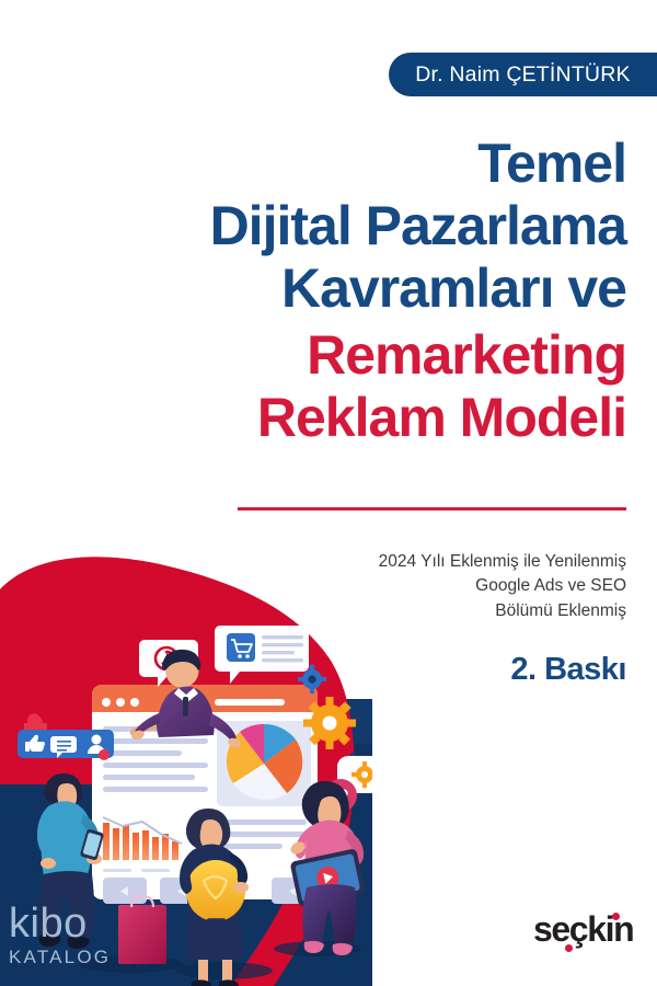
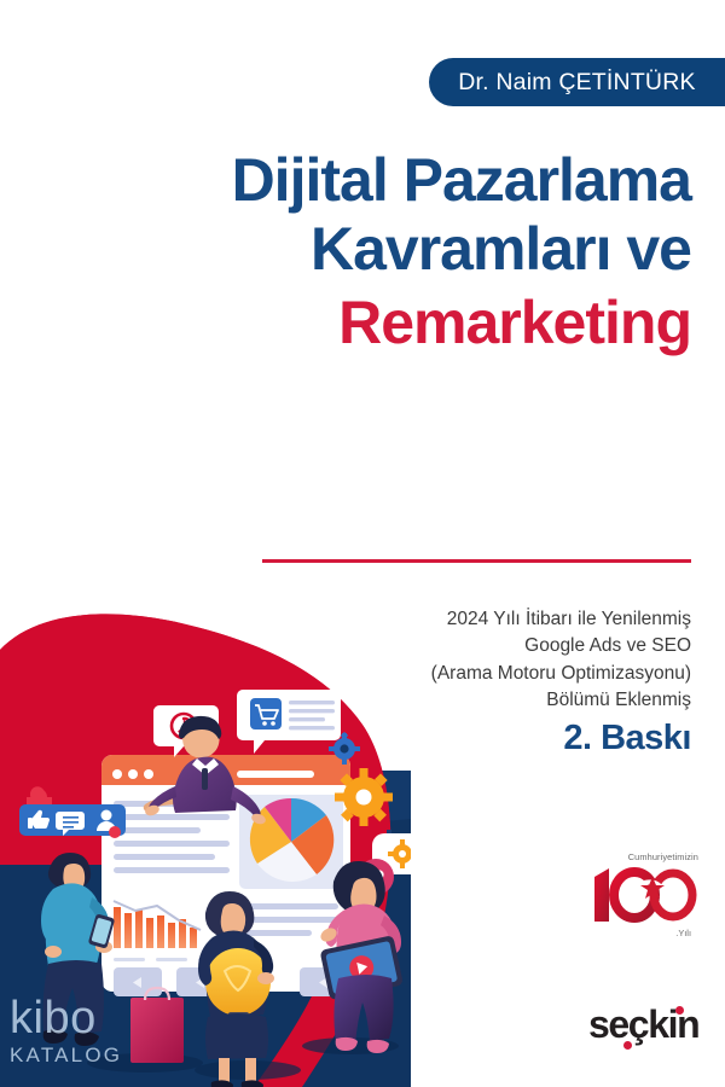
  Dr. Naim ÇETİNTÜRK
- Temel
  Dijital Pazarlama
  Kavramları ve
  Remarketing
- Reklam Modeli
- 2024 Yılı Eklenmiş ile Yenilenmiş
+ 2024 Yılı İtibarı ile Yenilenmiş
  Google Ads ve SEO
+ (Arama Motoru Optimizasyonu)
  Bölümü Eklenmiş
  2. Baskı
+ Cumhuriyetimizin
+ .Yılı
  seçkin
  kibo
  KATALOG
